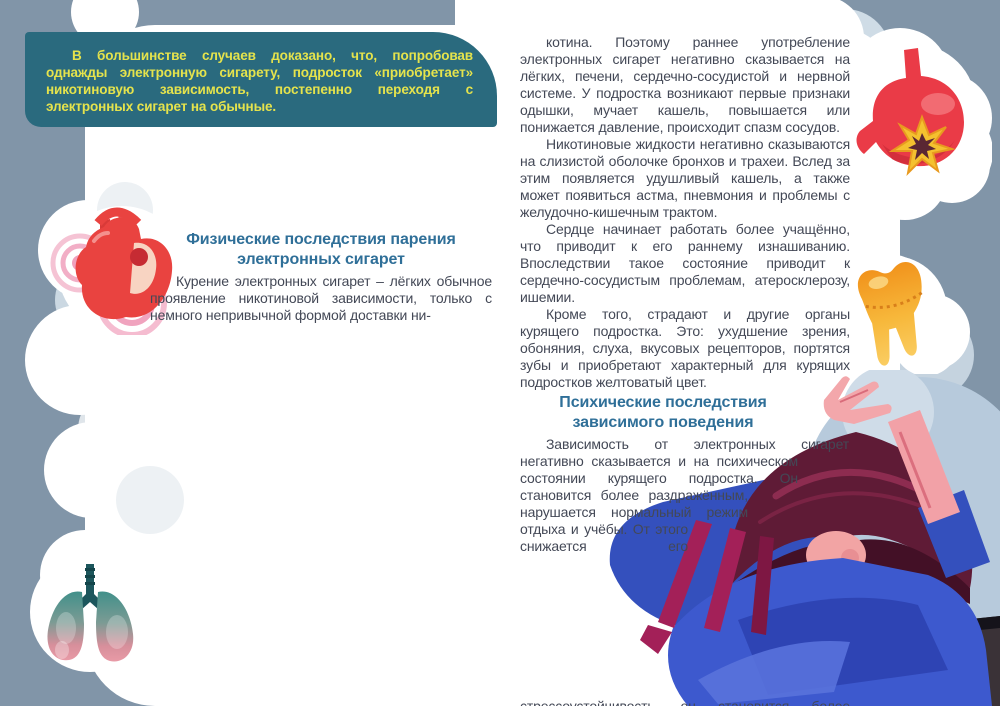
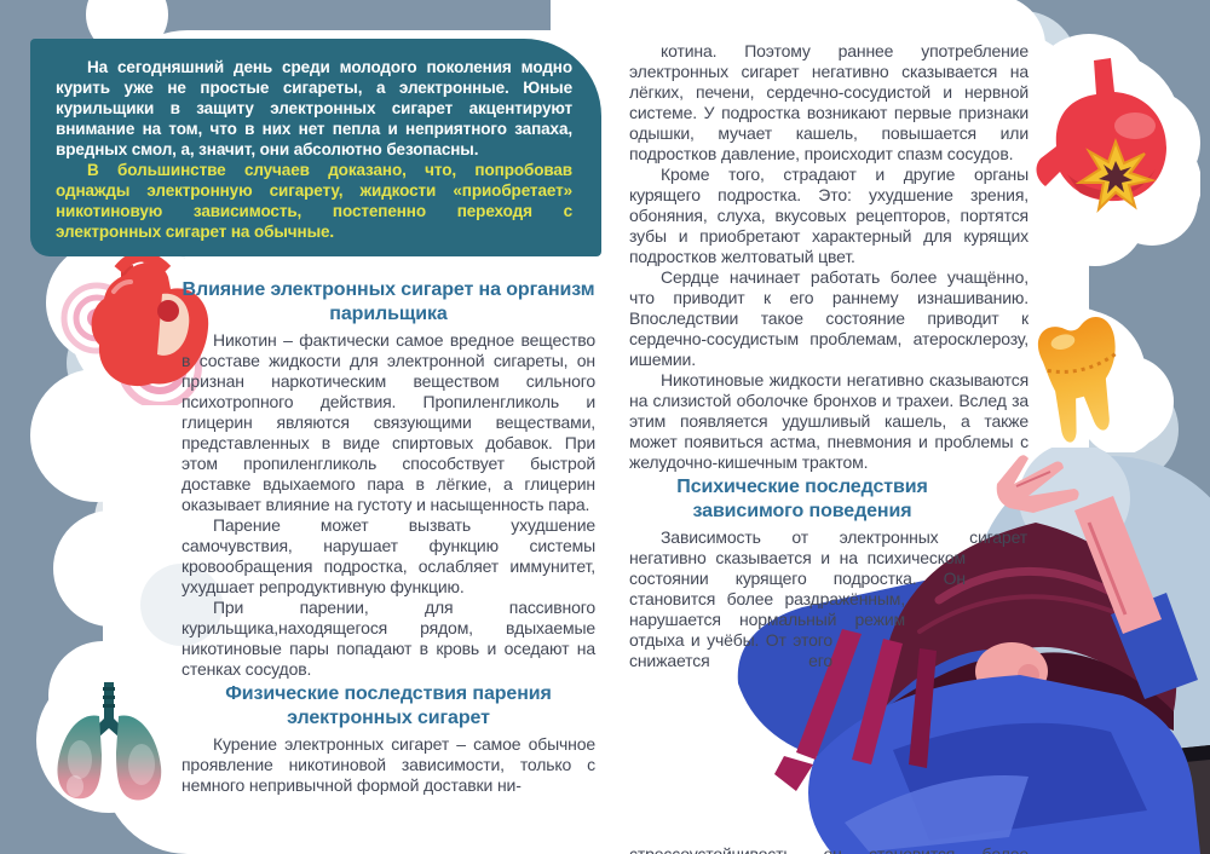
+ На сегодняшний день среди молодого поколения модно курить уже не простые сигареты, а электронные. Юные курильщики в защиту электронных сигарет акцентируют внимание на том, что в них нет пепла и неприятного запаха, вредных смол, а, значит, они абсолютно безопасны.
- В большинстве случаев доказано, что, попробовав однажды электронную сигарету, подросток «приобретает» никотиновую зависимость, постепенно переходя с электронных сигарет на обычные.
+ В большинстве случаев доказано, что, попробовав однажды электронную сигарету, жидкости «приобретает» никотиновую зависимость, постепенно переходя с электронных сигарет на обычные.
+ Влияние электронных сигарет на организм парильщика
+ Никотин – фактически самое вредное вещество в составе жидкости для электронной сигареты, он признан наркотическим веществом сильного психотропного действия. Пропиленгликоль и глицерин являются связующими веществами, представленных в виде спиртовых добавок. При этом пропиленгликоль способствует быстрой доставке вдыхаемого пара в лёгкие, а глицерин оказывает влияние на густоту и насыщенность пара.
+ Парение может вызвать ухудшение самочувствия, нарушает функцию системы кровообращения подростка, ослабляет иммунитет, ухудшает репродуктивную функцию.
+ При парении, для пассивного курильщика,находящегося рядом, вдыхаемые никотиновые пары попадают в кровь и оседают на стенках сосудов.
  Физические последствия парения электронных сигарет
- Курение электронных сигарет – лёгких обычное проявление никотиновой зависимости, только с немного непривычной формой доставки ни-
+ Курение электронных сигарет – самое обычное проявление никотиновой зависимости, только с немного непривычной формой доставки ни-
- котина. Поэтому раннее употребление электронных сигарет негативно сказывается на лёгких, печени, сердечно-сосудистой и нервной системе. У подростка возникают первые признаки одышки, мучает кашель, повышается или понижается давление, происходит спазм сосудов.
+ котина. Поэтому раннее употребление электронных сигарет негативно сказывается на лёгких, печени, сердечно-сосудистой и нервной системе. У подростка возникают первые признаки одышки, мучает кашель, повышается или подростков давление, происходит спазм сосудов.
- Никотиновые жидкости негативно сказываются на слизистой оболочке бронхов и трахеи. Вслед за этим появляется удушливый кашель, а также может появиться астма, пневмония и проблемы с желудочно-кишечным трактом.
+ Кроме того, страдают и другие органы курящего подростка. Это: ухудшение зрения, обоняния, слуха, вкусовых рецепторов, портятся зубы и приобретают характерный для курящих подростков желтоватый цвет.
  Сердце начинает работать более учащённо, что приводит к его раннему изнашиванию. Впоследствии такое состояние приводит к сердечно-сосудистым проблемам, атеросклерозу, ишемии.
- Кроме того, страдают и другие органы курящего подростка. Это: ухудшение зрения, обоняния, слуха, вкусовых рецепторов, портятся зубы и приобретают характерный для курящих подростков желтоватый цвет.
+ Никотиновые жидкости негативно сказываются на слизистой оболочке бронхов и трахеи. Вслед за этим появляется удушливый кашель, а также может появиться астма, пневмония и проблемы с желудочно-кишечным трактом.
  Психические последствия зависимого поведения
  Зависимость от электронных сигарет негативно сказывается и на психическом состоянии курящего подростка. Он становится более раздражённым, нарушается нормальный режим отдыха и учёбы. От этого снижается его
